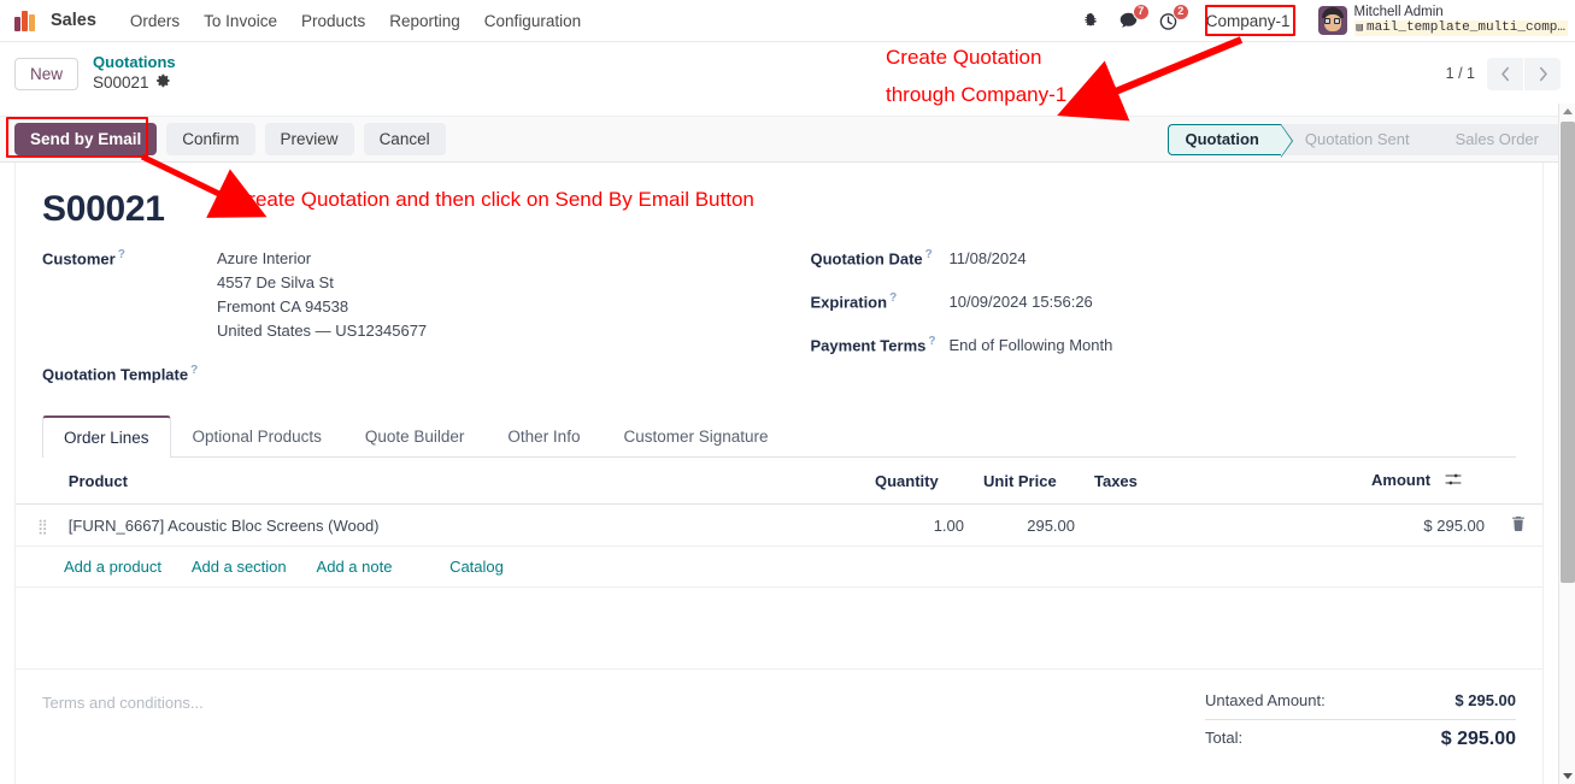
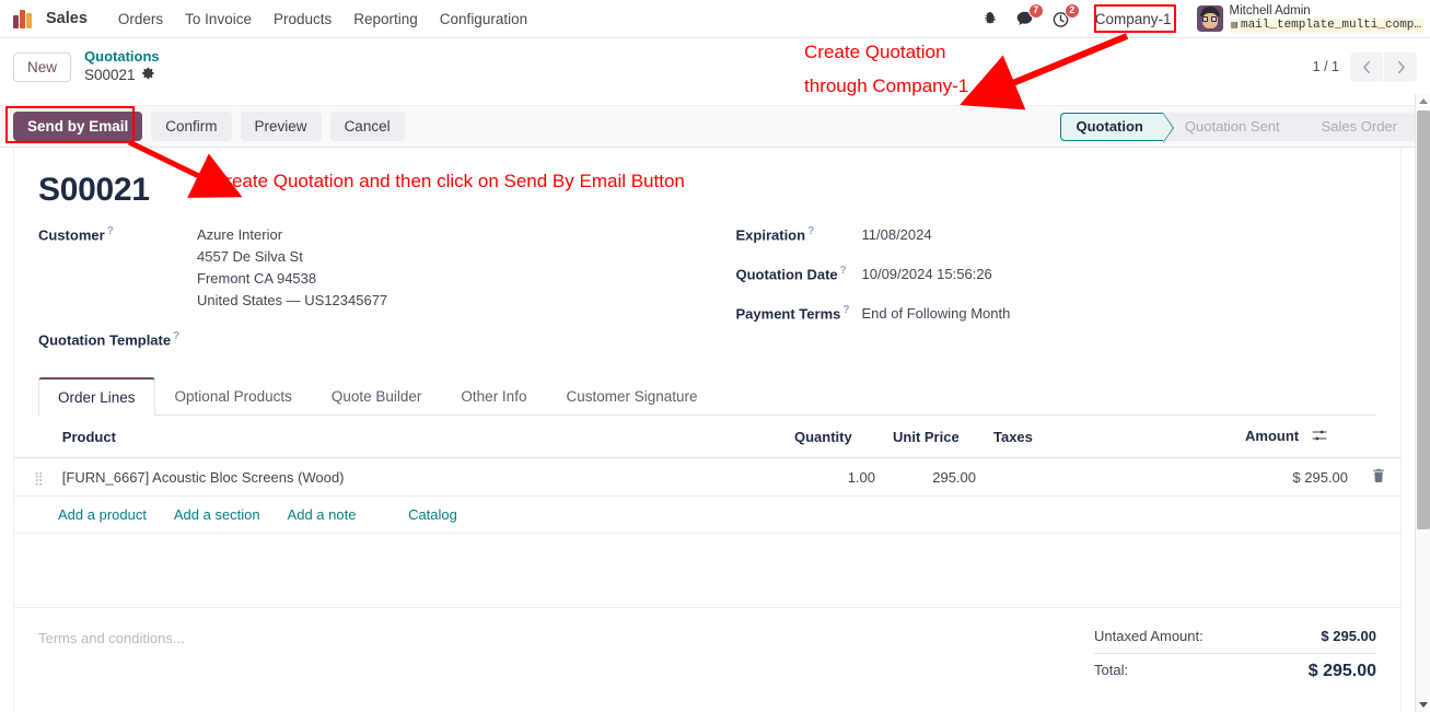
  Sales
  Orders
  To Invoice
  Products
  Reporting
  Configuration
  7
  2
  Company-1
  Mitchell Admin
  ▤
  mail_template_multi_comp…
  New
  Quotations
  S00021
  1 / 1
  Send by Email
  Confirm
  Preview
  Cancel
  Quotation
  Quotation Sent
  Sales Order
  S00021
  Customer ?
  Azure Interior
  4557 De Silva St
  Fremont CA 94538
  United States — US12345677
  Quotation Template ?
- Quotation Date ?
+ Expiration ?
  11/08/2024
- Expiration ?
+ Quotation Date ?
  10/09/2024 15:56:26
  Payment Terms ?
  End of Following Month
  Order Lines
  Optional Products
  Quote Builder
  Other Info
  Customer Signature
  	Product	Quantity	Unit Price	Taxes	Amount
  ⣿	[FURN_6667] Acoustic Bloc Screens (Wood)	1.00	295.00		$ 295.00
  Add a product Add a section Add a note Catalog
  Terms and conditions...
  Untaxed Amount:
  $ 295.00
  Total:
  $ 295.00
  Create Quotation
  through Company-1
  Create Quotation and then click on Send By Email Button
